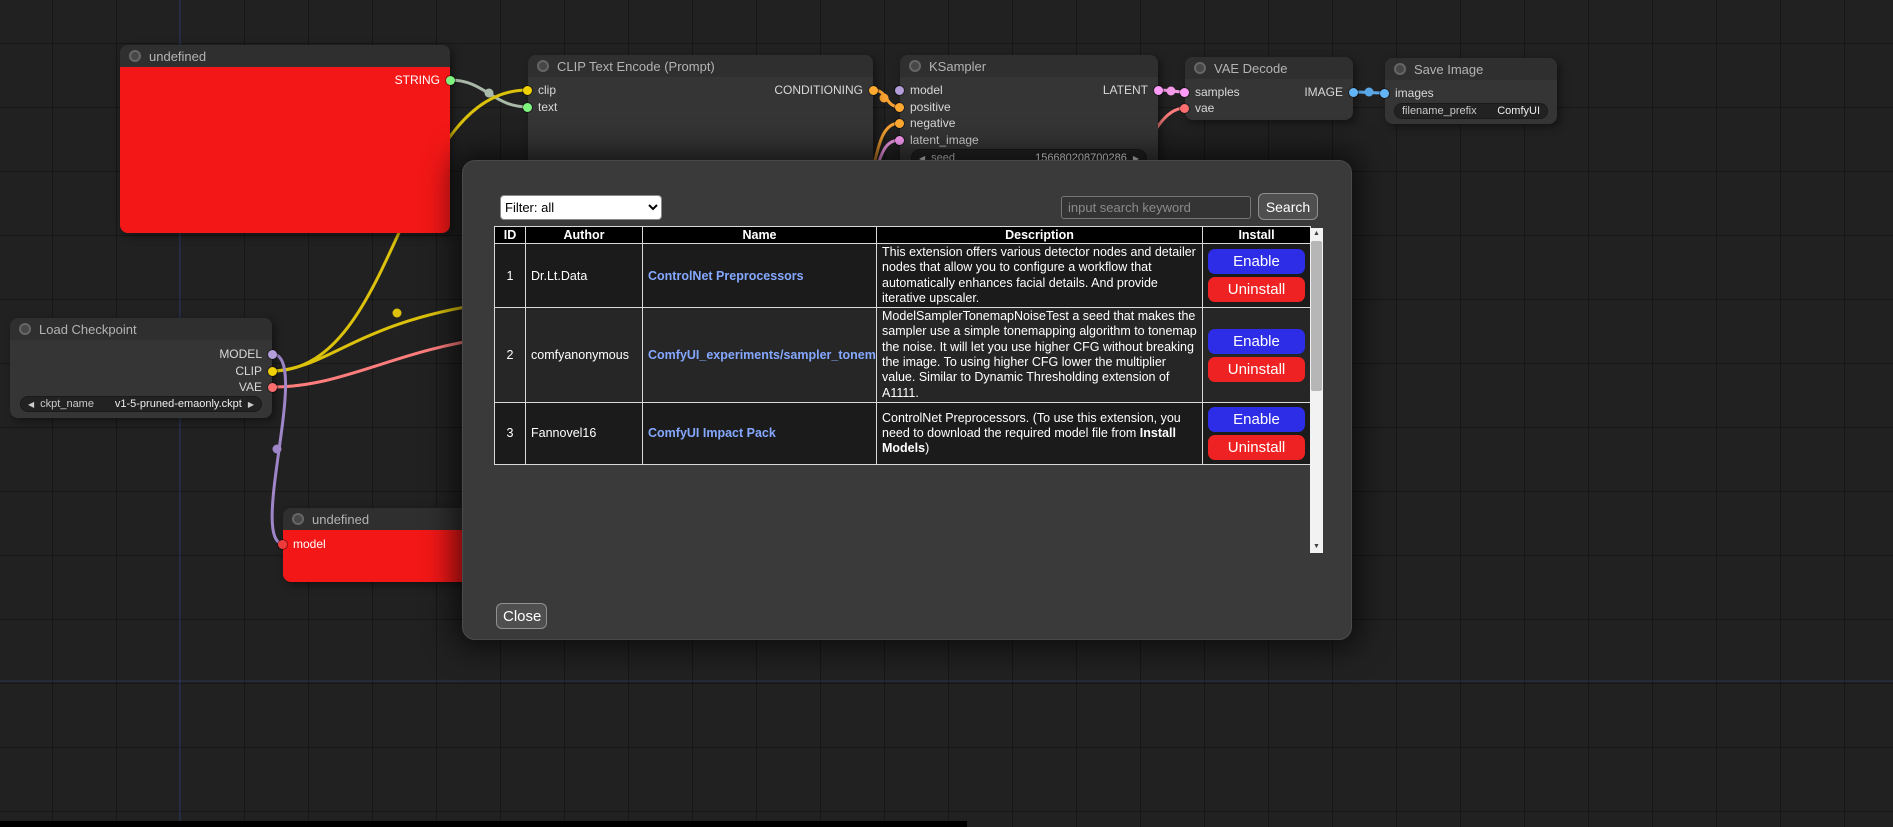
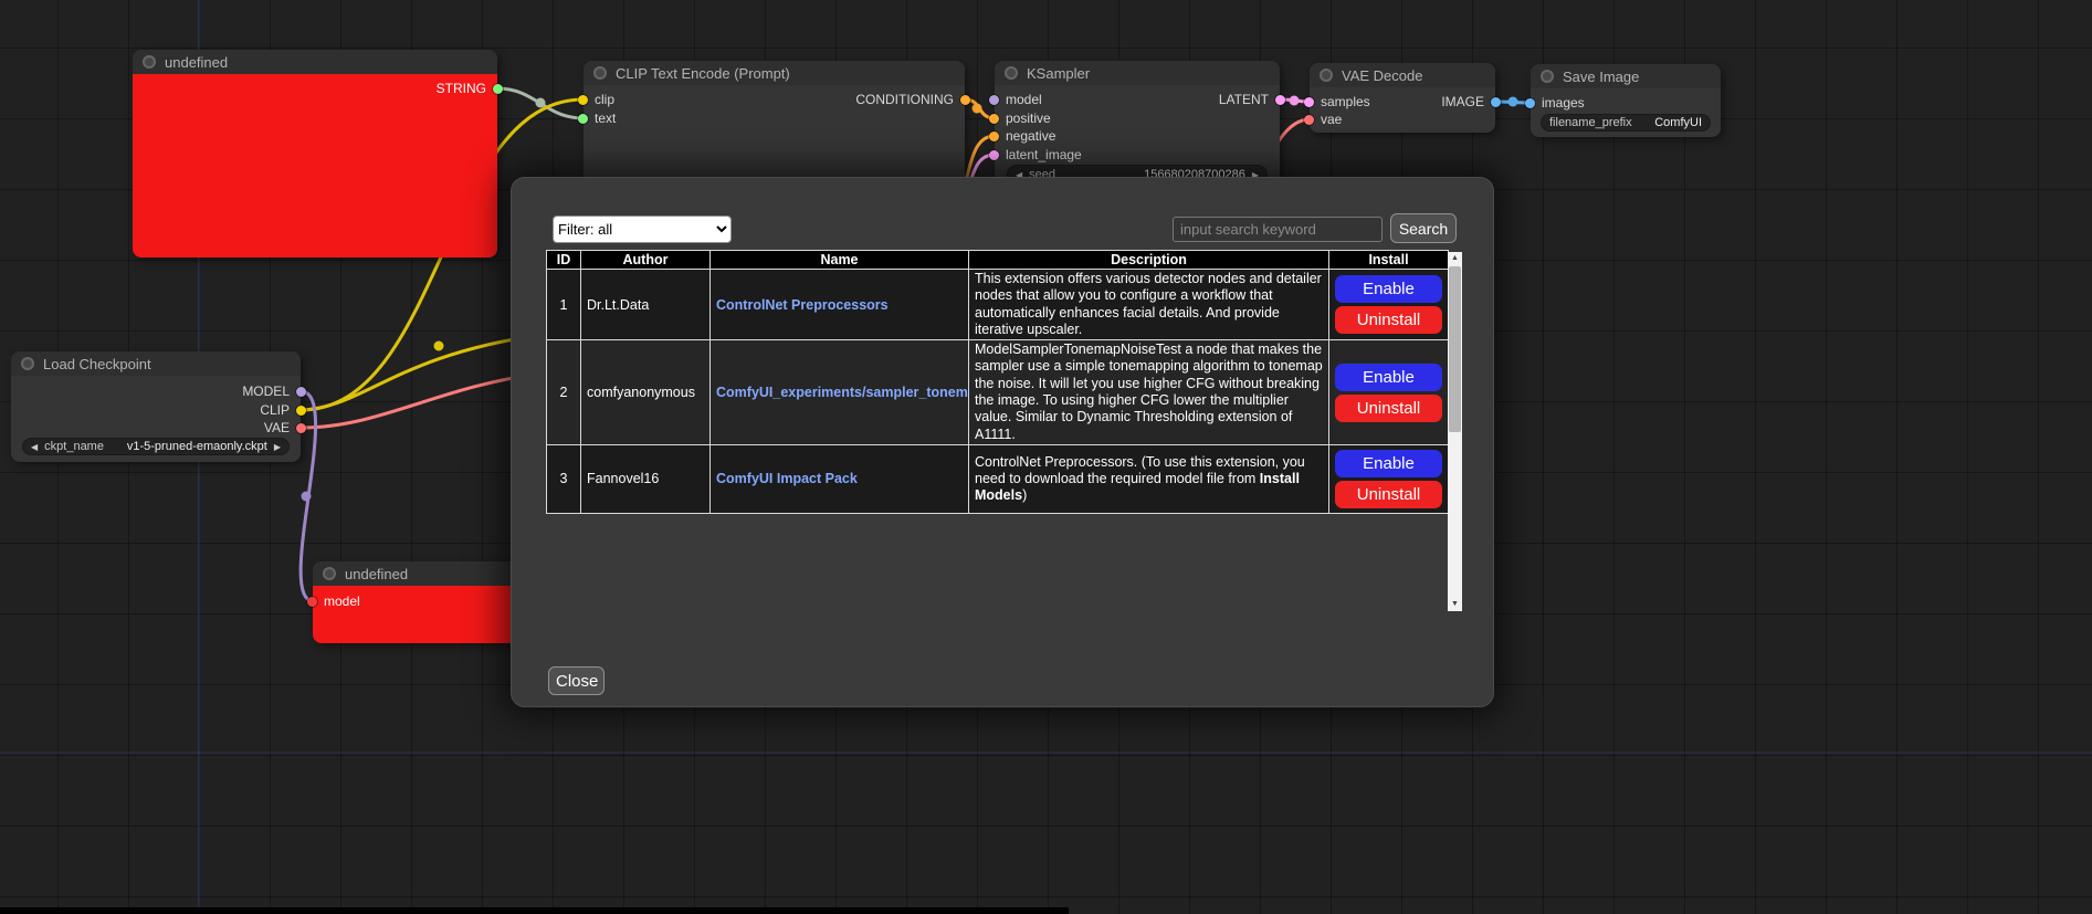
  undefined
  STRING
  CLIP Text Encode (Prompt)
  clip
  text
  CONDITIONING
  KSampler
  model
  positive
  negative
  latent_image
  LATENT
  ◀
  seed
  156680208700286
  ▶
  VAE Decode
  samples
  vae
  IMAGE
  Save Image
  images
  filename_prefix
  ComfyUI
  Load Checkpoint
  MODEL
  CLIP
  VAE
  ◀
  ckpt_name
  v1-5-pruned-emaonly.ckpt
  ▶
  undefined
  model
  Filter: all
  input search keyword
  Search
  ID	Author	Name	Description	Install
  1	Dr.Lt.Data	ControlNet Preprocessors	This extension offers various detector nodes and detailer nodes that allow you to configure a workflow that automatically enhances facial details. And provide iterative upscaler.	Enable Uninstall
- 2	comfyanonymous	ComfyUI_experiments/sampler_tonem	ModelSamplerTonemapNoiseTest a seed that makes the sampler use a simple tonemapping algorithm to tonemap the noise. It will let you use higher CFG without breaking the image. To using higher CFG lower the multiplier value. Similar to Dynamic Thresholding extension of A1111.	Enable Uninstall
+ 2	comfyanonymous	ComfyUI_experiments/sampler_tonem	ModelSamplerTonemapNoiseTest a node that makes the sampler use a simple tonemapping algorithm to tonemap the noise. It will let you use higher CFG without breaking the image. To using higher CFG lower the multiplier value. Similar to Dynamic Thresholding extension of A1111.	Enable Uninstall
  3	Fannovel16	ComfyUI Impact Pack	ControlNet Preprocessors. (To use this extension, you need to download the required model file from Install Models)	Enable Uninstall
  Close
